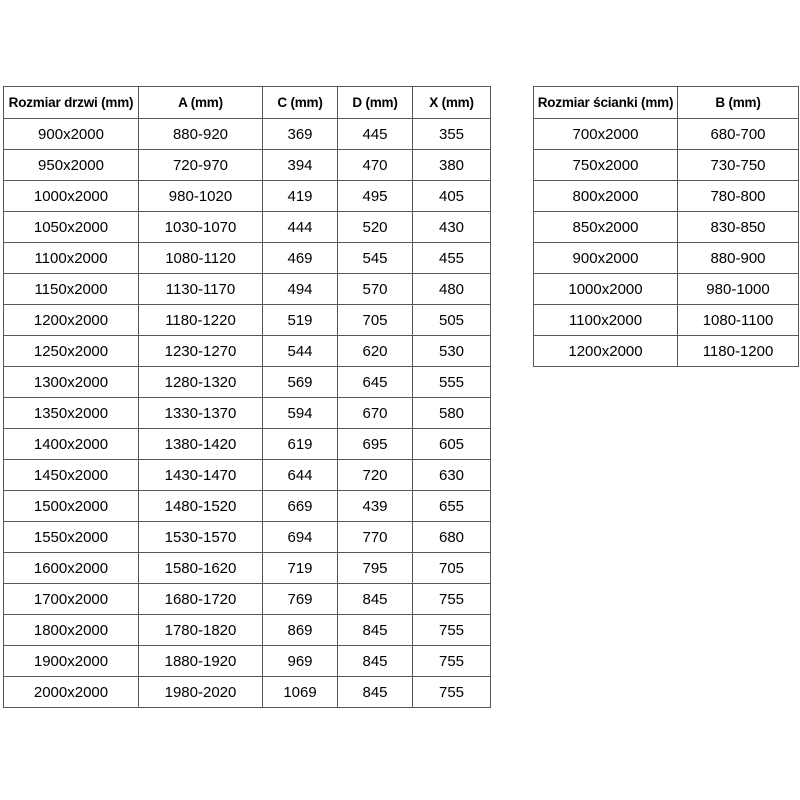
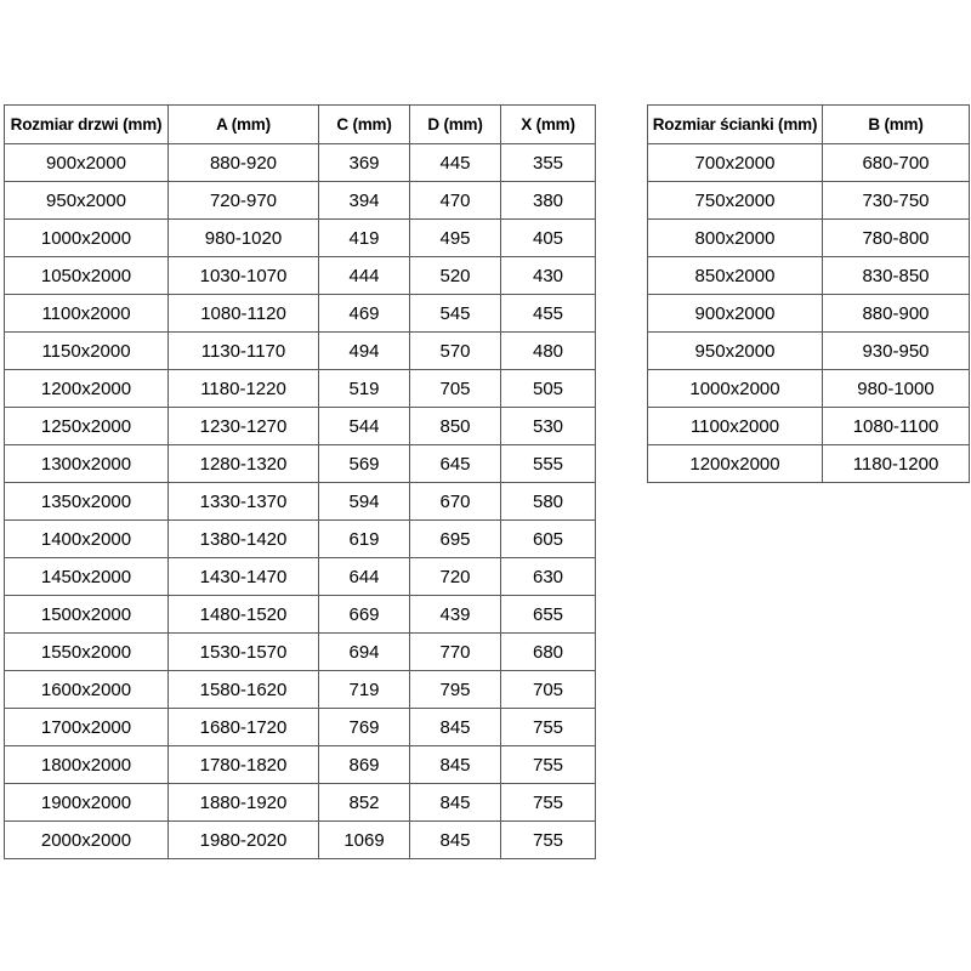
  Rozmiar drzwi (mm)	A (mm)	C (mm)	D (mm)	X (mm)
  900x2000	880-920	369	445	355
  950x2000	720-970	394	470	380
  1000x2000	980-1020	419	495	405
  1050x2000	1030-1070	444	520	430
  1100x2000	1080-1120	469	545	455
  1150x2000	1130-1170	494	570	480
  1200x2000	1180-1220	519	705	505
- 1250x2000	1230-1270	544	620	530
+ 1250x2000	1230-1270	544	850	530
  1300x2000	1280-1320	569	645	555
  1350x2000	1330-1370	594	670	580
  1400x2000	1380-1420	619	695	605
  1450x2000	1430-1470	644	720	630
  1500x2000	1480-1520	669	439	655
  1550x2000	1530-1570	694	770	680
  1600x2000	1580-1620	719	795	705
  1700x2000	1680-1720	769	845	755
  1800x2000	1780-1820	869	845	755
- 1900x2000	1880-1920	969	845	755
+ 1900x2000	1880-1920	852	845	755
  2000x2000	1980-2020	1069	845	755
  Rozmiar ścianki (mm)	B (mm)
  700x2000	680-700
  750x2000	730-750
  800x2000	780-800
  850x2000	830-850
  900x2000	880-900
+ 950x2000	930-950
  1000x2000	980-1000
  1100x2000	1080-1100
  1200x2000	1180-1200
